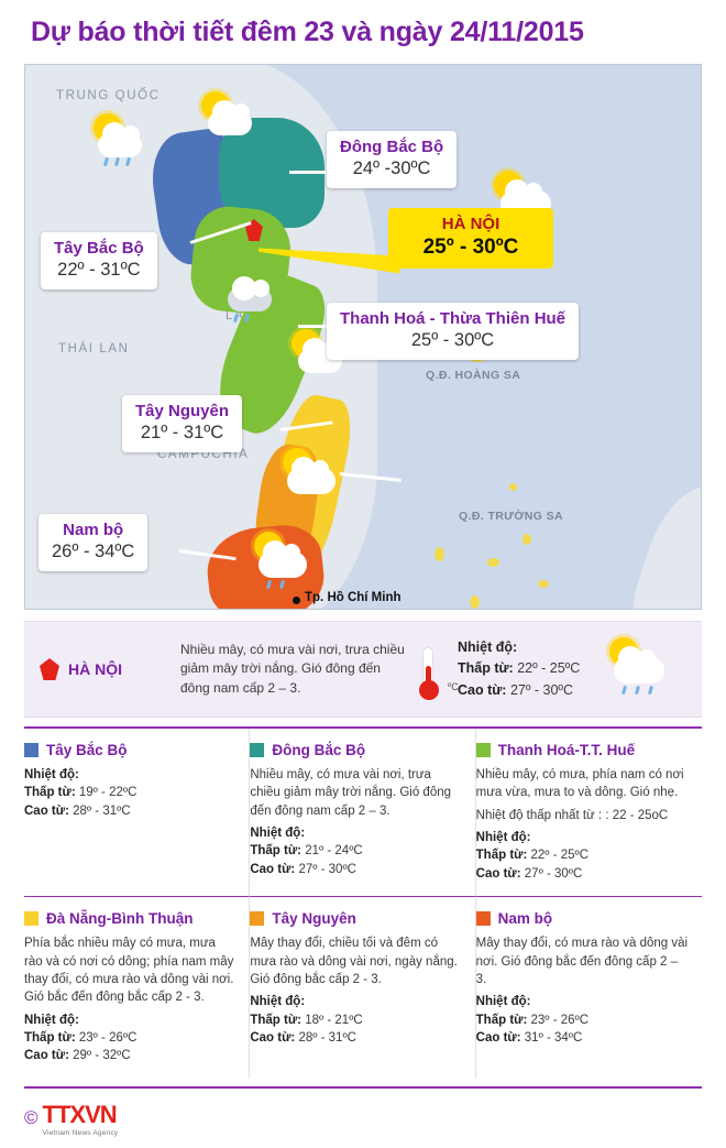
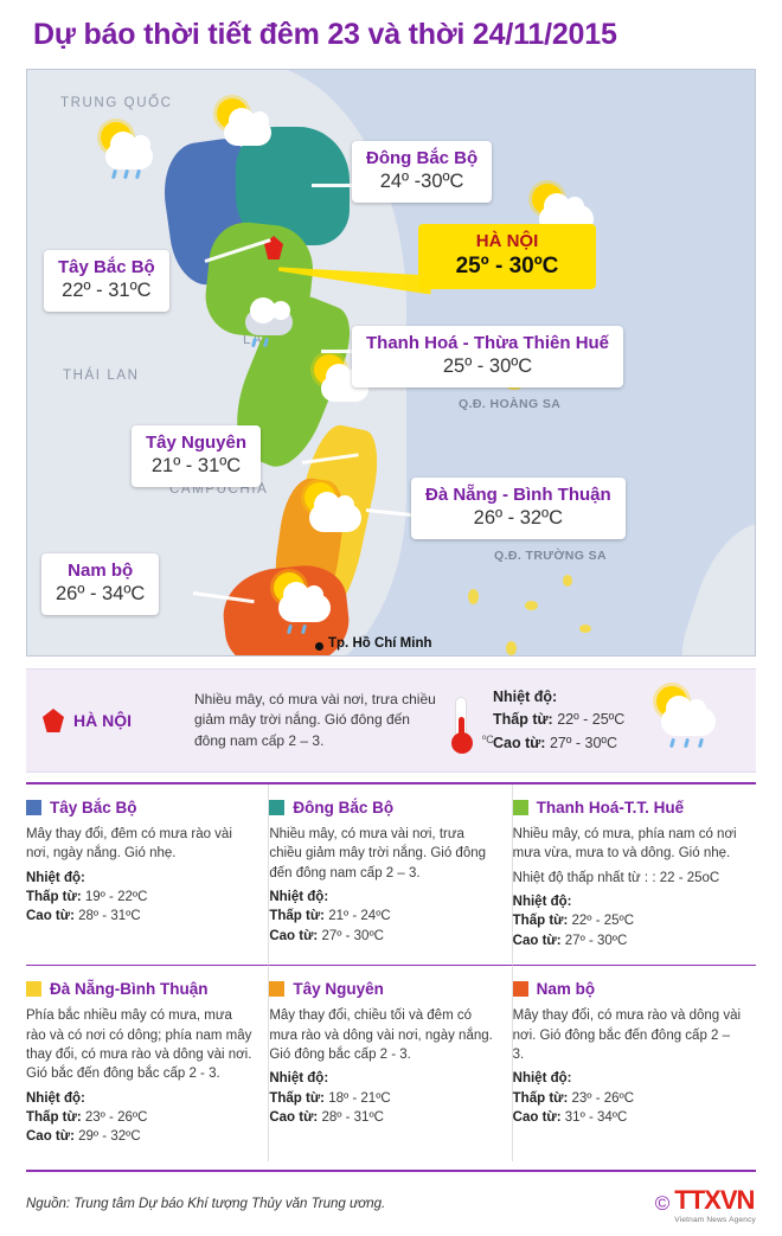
- Dự báo thời tiết đêm 23 và ngày 24/11/2015
+ Dự báo thời tiết đêm 23 và thời 24/11/2015
  TRUNG QUỐC
  THÁI LAN
  CAMPUCHIA
  Tp. Hồ Chí Minh
  Q.Đ. HOÀNG SA
  Q.Đ. TRƯỜNG SA
  Đông Bắc Bộ
  24º -30ºC
  Tây Bắc Bộ
  22º - 31ºC
  HÀ NỘI
  25º - 30ºC
  Thanh Hoá - Thừa Thiên Huế
  25º - 30ºC
  Tây Nguyên
  21º - 31ºC
+ Đà Nẵng - Bình Thuận
+ 26º - 32ºC
  Nam bộ
  26º - 34ºC
  HÀ NỘI
  Nhiều mây, có mưa vài nơi, trưa chiều giảm mây trời nắng. Gió đông đến đông nam cấp 2 – 3.
  ºC
  Nhiệt độ:
  Thấp từ: 22º - 25ºC
  Cao từ: 27º - 30ºC
  Tây Bắc Bộ
+ Mây thay đổi, đêm có mưa rào vài nơi, ngày nắng. Gió nhẹ.
  Nhiệt độ:
  Thấp từ: 19º - 22ºC
  Cao từ: 28º - 31ºC
  Đông Bắc Bộ
  Nhiều mây, có mưa vài nơi, trưa chiều giảm mây trời nắng. Gió đông đến đông nam cấp 2 – 3.
  Nhiệt độ:
  Thấp từ: 21º - 24ºC
  Cao từ: 27º - 30ºC
  Thanh Hoá-T.T. Huế
  Nhiều mây, có mưa, phía nam có nơi mưa vừa, mưa to và dông. Gió nhẹ.
  Nhiệt độ thấp nhất từ : : 22 - 25oC
  Nhiệt độ:
  Thấp từ: 22º - 25ºC
  Cao từ: 27º - 30ºC
  Đà Nẵng-Bình Thuận
  Phía bắc nhiều mây có mưa, mưa rào và có nơi có dông; phía nam mây thay đổi, có mưa rào và dông vài nơi. Gió bắc đến đông bắc cấp 2 - 3.
  Nhiệt độ:
  Thấp từ: 23º - 26ºC
  Cao từ: 29º - 32ºC
  Tây Nguyên
  Mây thay đổi, chiều tối và đêm có mưa rào và dông vài nơi, ngày nắng. Gió đông bắc cấp 2 - 3.
  Nhiệt độ:
  Thấp từ: 18º - 21ºC
  Cao từ: 28º - 31ºC
  Nam bộ
  Mây thay đổi, có mưa rào và dông vài nơi. Gió đông bắc đến đông cấp 2 – 3.
  Nhiệt độ:
  Thấp từ: 23º - 26ºC
  Cao từ: 31º - 34ºC
+ Nguồn: Trung tâm Dự báo Khí tượng Thủy văn Trung ương.
  ©
  TTXVN
